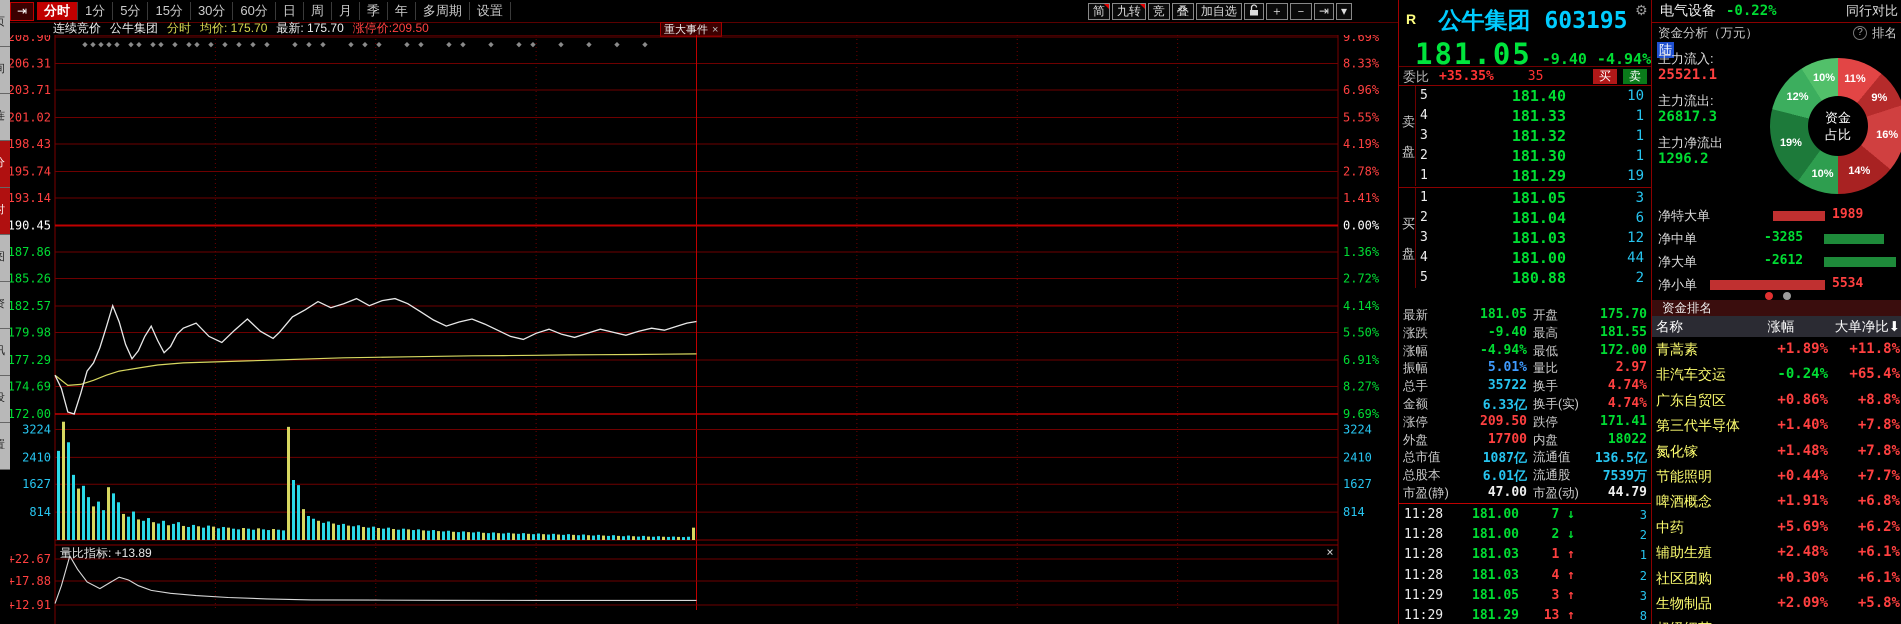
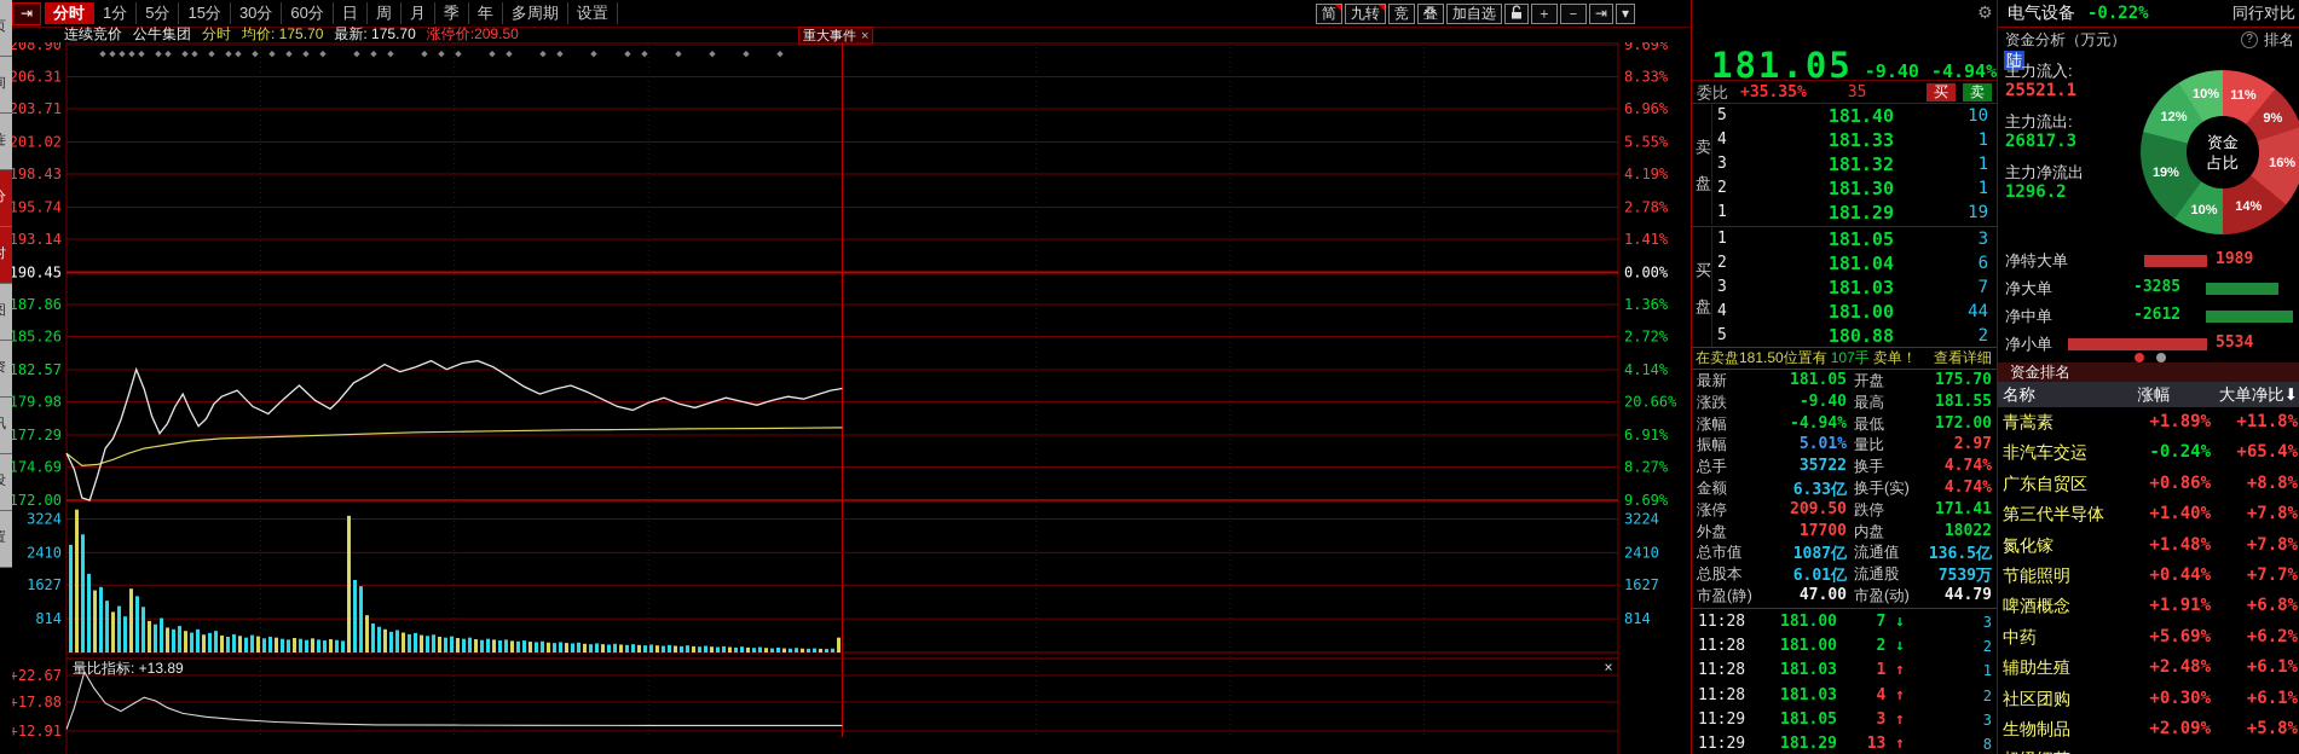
  ⇥
  分时
  1分
  5分
  15分
  30分
  60分
  日
  周
  月
  季
  年
  多周期
  设置
  简
  九转
  竞
  叠
  加自选
  ＋
  －
  ⇥
  ▾
  连续竞价
  公牛集团
  分时
  均价: 175.70
  最新: 175.70
  涨停价:209.50
  重大事件
  ×
  208.90
  9.69%
  206.31
  8.33%
  203.71
  6.96%
  201.02
  5.55%
  198.43
  4.19%
  195.74
  2.78%
  193.14
  1.41%
  190.45
  0.00%
  187.86
  1.36%
  185.26
  2.72%
  182.57
  4.14%
  179.98
- 5.50%
+ 20.66%
  177.29
  6.91%
  174.69
  8.27%
  172.00
  9.69%
  ◆
  ◆
  ◆
  ◆
  ◆
  ◆
  ◆
  ◆
  ◆
  ◆
  ◆
  ◆
  ◆
  ◆
  ◆
  ◆
  ◆
  ◆
  ◆
  ◆
  ◆
  ◆
  ◆
  ◆
  ◆
  ◆
  ◆
  ◆
  ◆
  ◆
  ◆
  ◆
  ◆
  ◆
  3224
  3224
  2410
  2410
  1627
  1627
  814
  814
  +22.67
  +17.88
  +12.91
  量比指标: +13.89
  ×
- R
- 公牛集团 603195
  181.05
  -9.40
  -4.94%
  陆
  委比
  +35.35%
  35
  买
  卖
  卖
  盘
  5
  181.40
  10
  4
  181.33
  1
  3
  181.32
  1
  2
  181.30
  1
  1
  181.29
  19
  买
  盘
  1
  181.05
  3
  2
  181.04
  6
  3
  181.03
- 12
+ 7
  4
  181.00
  44
  5
  180.88
  2
+ 在卖盘181.50位置有
+ 107手
+ 卖单！
+ 查看详细
  最新
  181.05
  开盘
  175.70
  涨跌
  -9.40
  最高
  181.55
  涨幅
  -4.94%
  最低
  172.00
  振幅
  5.01%
  量比
  2.97
  总手
  35722
  换手
  4.74%
  金额
  6.33亿
  换手(实)
  4.74%
  涨停
  209.50
  跌停
  171.41
  外盘
  17700
  内盘
  18022
  总市值
  1087亿
  流通值
  136.5亿
  总股本
  6.01亿
  流通股
  7539万
  市盈(静)
  47.00
  市盈(动)
  44.79
  11:28
  181.00
  7 ↓
  3
  11:28
  181.00
  2 ↓
  2
  11:28
  181.03
  1 ↑
  1
  11:28
  181.03
  4 ↑
  2
  11:29
  181.05
  3 ↑
  3
  11:29
  181.29
  13 ↑
  8
  ⚙
  电气设备
  -0.22%
  同行对比
  资金分析（万元）
  ?
  排名
  主力流入:
  25521.1
  主力流出:
  26817.3
  主力净流出
  1296.2
  资金
  占比
  11%
  9%
  16%
  14%
  10%
  19%
  12%
  10%
  净特大单
  1989
- 净中单
+ 净大单
  -3285
- 净大单
+ 净中单
  -2612
  净小单
  5534
  资金排名
  名称
  涨幅
  大单净比⬇
  青蒿素
  +1.89%
  +11.8%
  非汽车交运
  -0.24%
  +65.4%
  广东自贸区
  +0.86%
  +8.8%
  第三代半导体
  +1.40%
  +7.8%
  氮化镓
  +1.48%
  +7.8%
  节能照明
  +0.44%
  +7.7%
  啤酒概念
  +1.91%
  +6.8%
  中药
  +5.69%
  +6.2%
  辅助生殖
  +2.48%
  +6.1%
  社区团购
  +0.30%
  +6.1%
  生物制品
  +2.09%
  +5.8%
